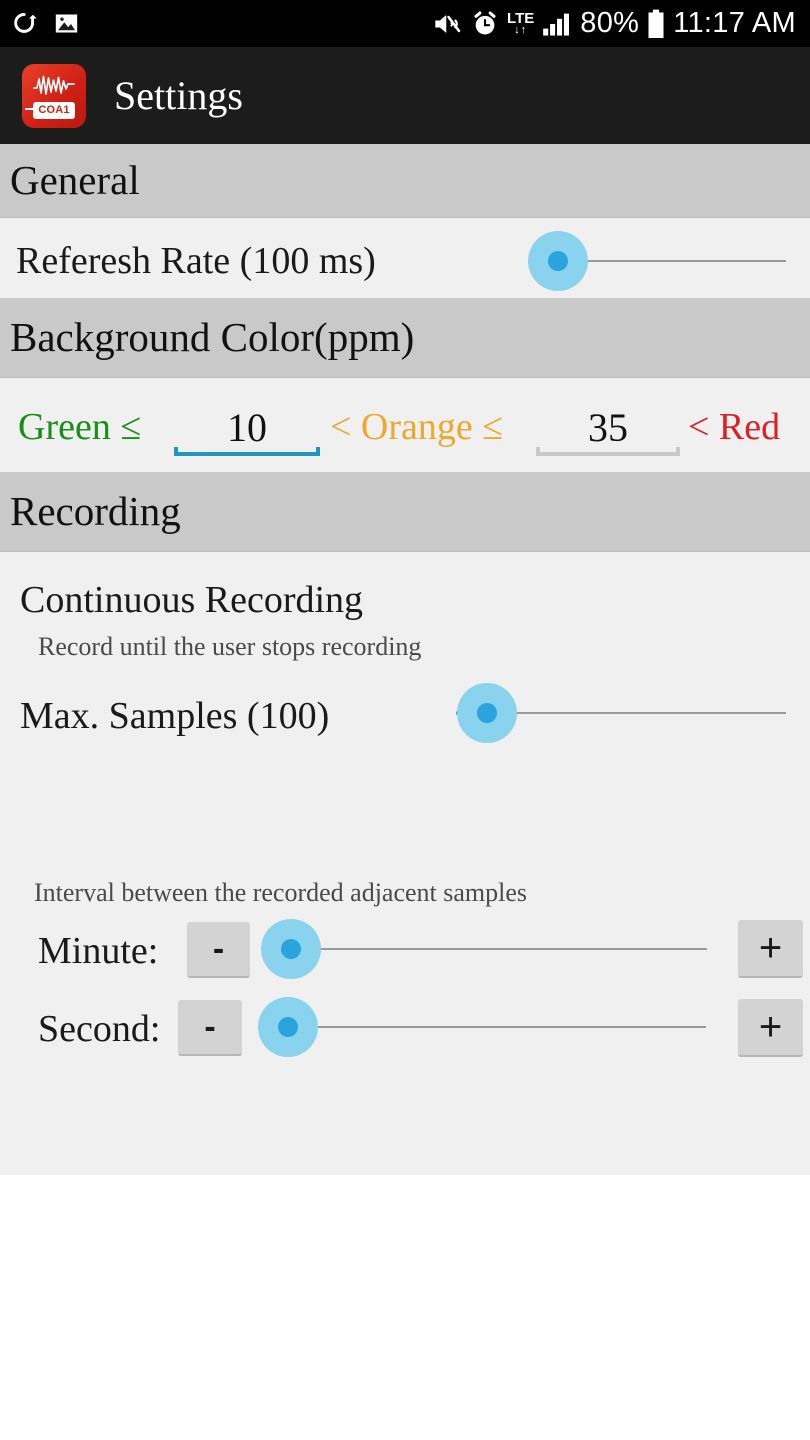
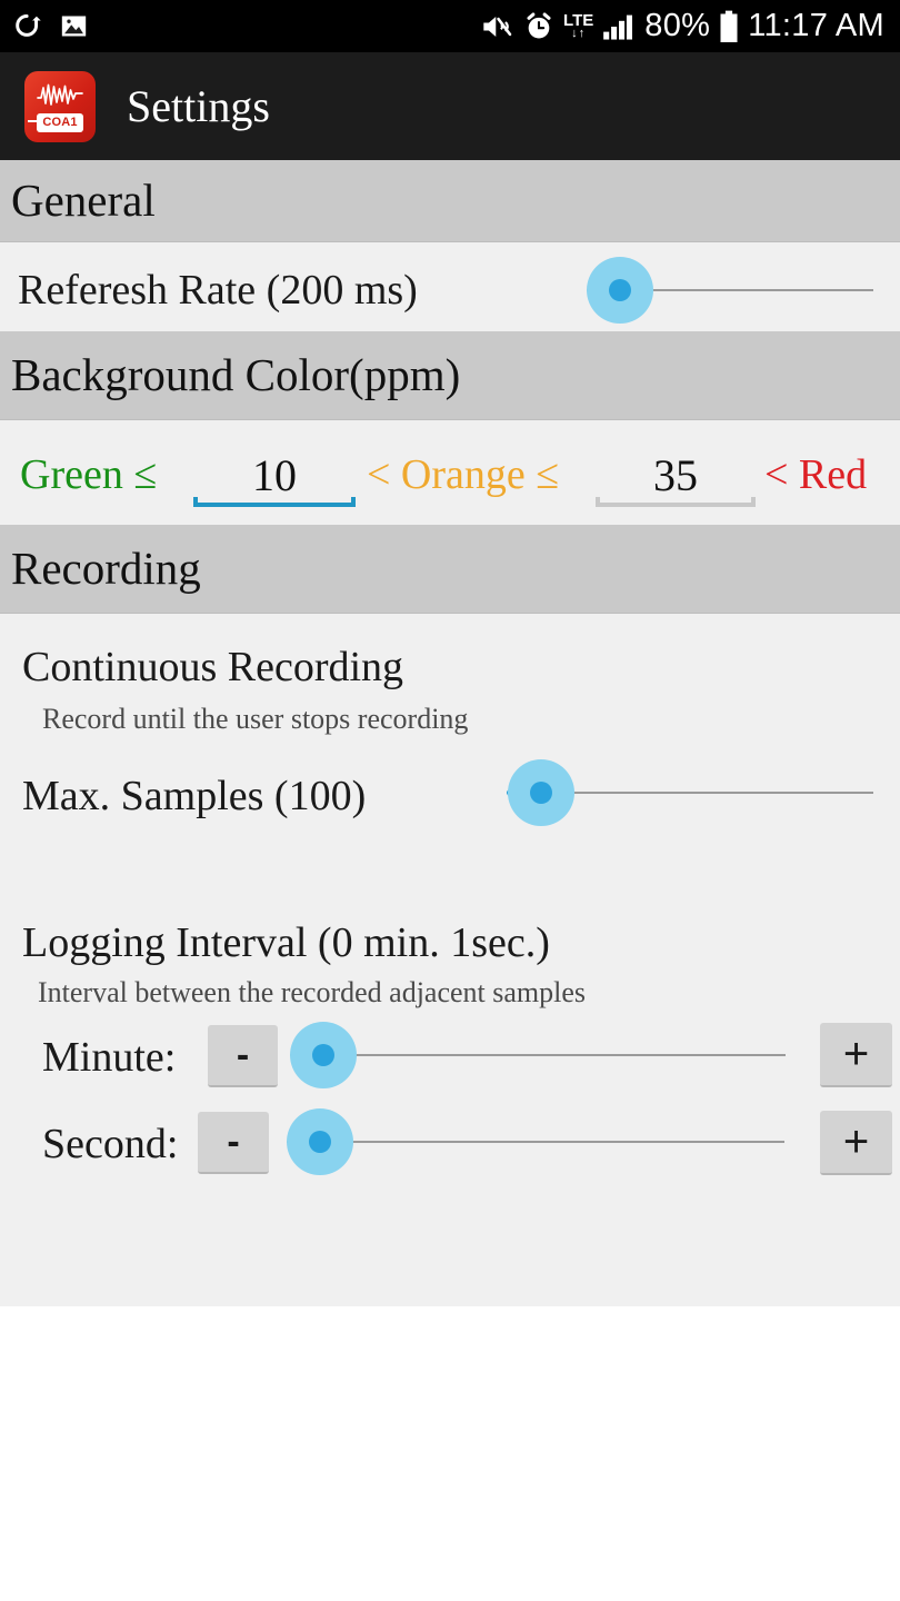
  LTE
  ↓↑
  80%
  11:17 AM
  COA1
  Settings
  General
- Referesh Rate (100 ms)
+ Referesh Rate (200 ms)
  Background Color(ppm)
  Green ≤
  10
  < Orange ≤
  35
  < Red
  Recording
  Continuous Recording
  Record until the user stops recording
  Max. Samples (100)
+ Logging Interval (0 min. 1sec.)
  Interval between the recorded adjacent samples
  Minute:
  -
  +
  Second:
  -
  +
